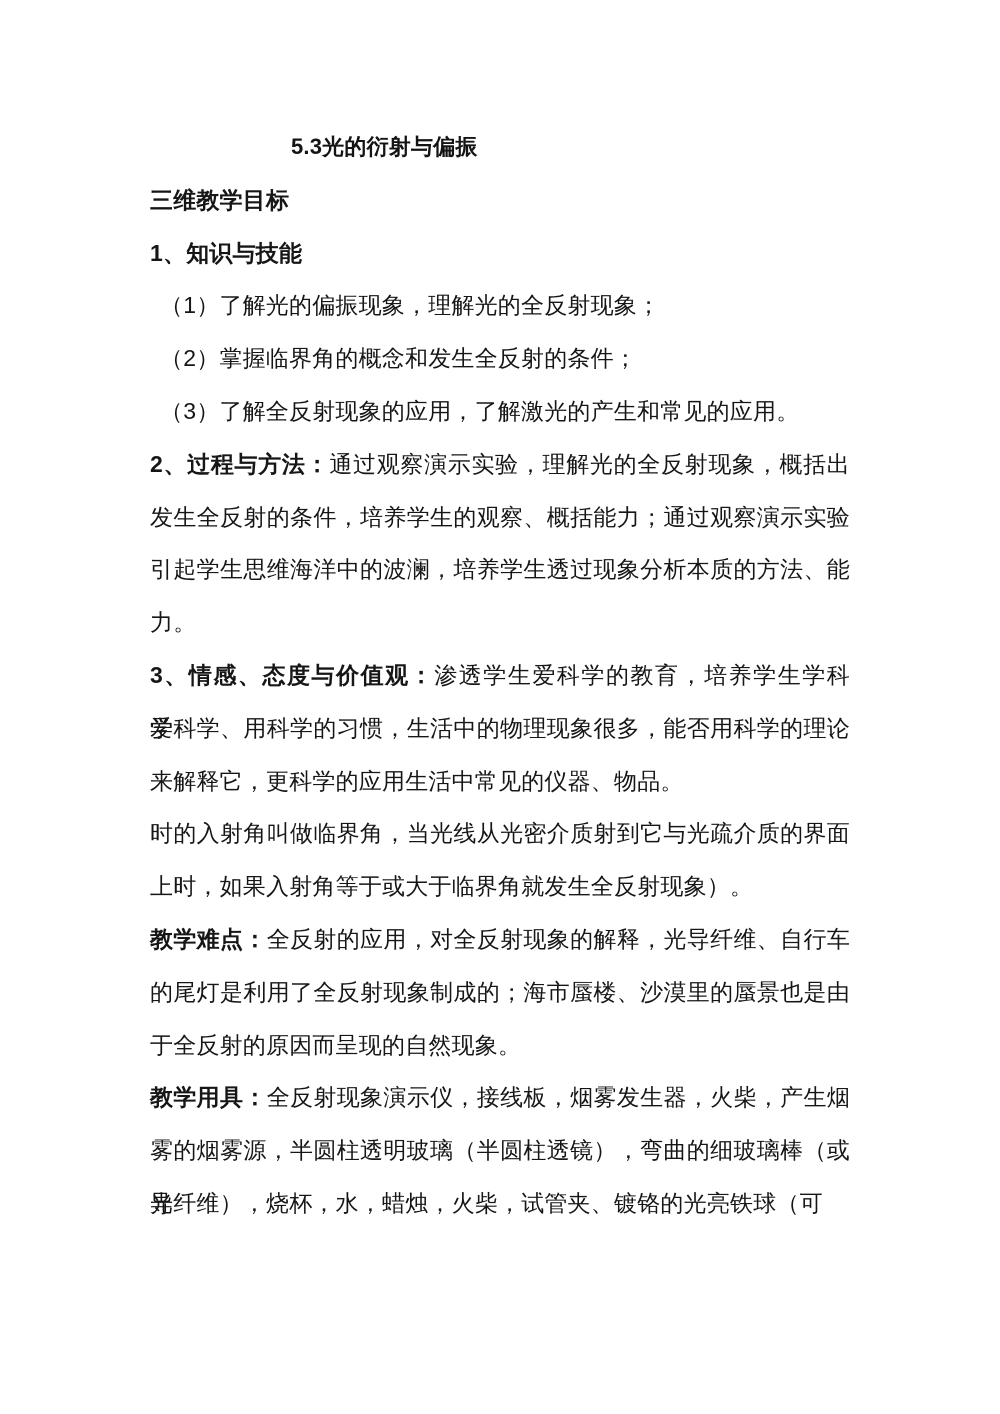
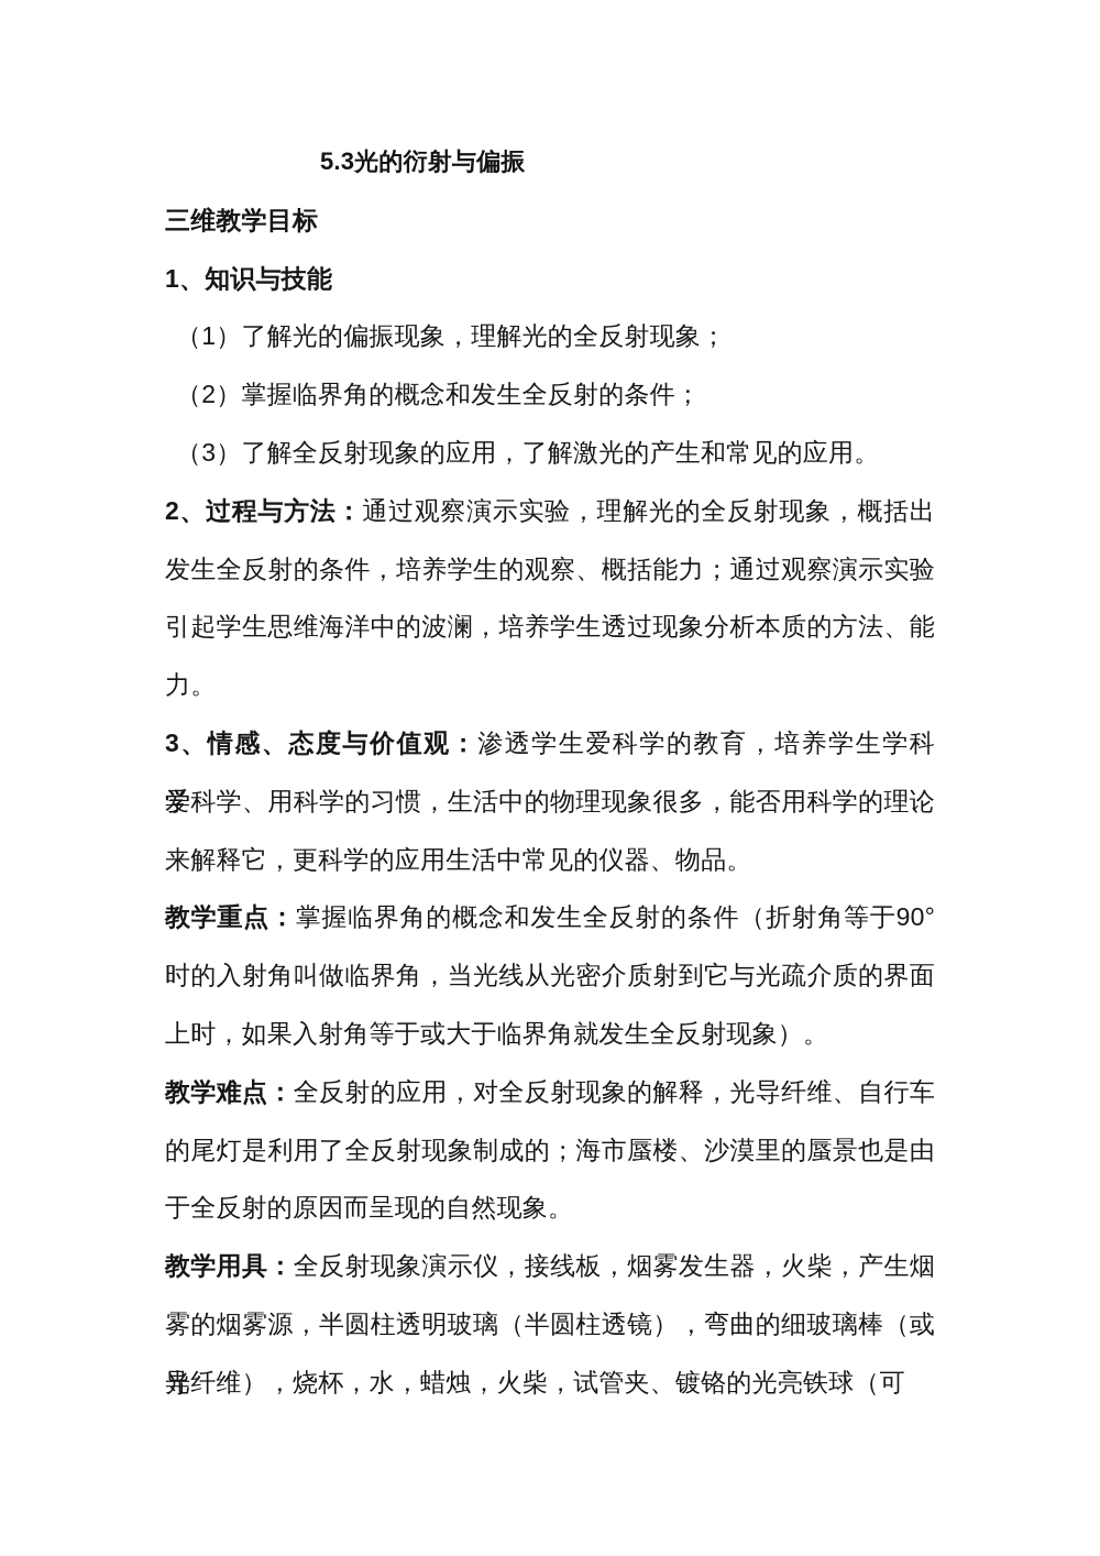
  5.3光的衍射与偏振
  三维教学目标
  1、知识与技能
  （1）了解光的偏振现象，理解光的全反射现象；
  （2）掌握临界角的概念和发生全反射的条件；
  （3）了解全反射现象的应用，了解激光的产生和常见的应用。
  2、过程与方法：通过观察演示实验，理解光的全反射现象，概括出
  发生全反射的条件，培养学生的观察、概括能力；通过观察演示实验
  引起学生思维海洋中的波澜，培养学生透过现象分析本质的方法、能
  力。
  3、情感、态度与价值观：渗透学生爱科学的教育，培养学生学科学、
  爱科学、用科学的习惯，生活中的物理现象很多，能否用科学的理论
  来解释它，更科学的应用生活中常见的仪器、物品。
+ 教学重点：掌握临界角的概念和发生全反射的条件（折射角等于90°
  时的入射角叫做临界角，当光线从光密介质射到它与光疏介质的界面
  上时，如果入射角等于或大于临界角就发生全反射现象）。
  教学难点：全反射的应用，对全反射现象的解释，光导纤维、自行车
  的尾灯是利用了全反射现象制成的；海市蜃楼、沙漠里的蜃景也是由
  于全反射的原因而呈现的自然现象。
  教学用具：全反射现象演示仪，接线板，烟雾发生器，火柴，产生烟
  雾的烟雾源，半圆柱透明玻璃（半圆柱透镜），弯曲的细玻璃棒（或光
  导纤维），烧杯，水，蜡烛，火柴，试管夹、镀铬的光亮铁球（可
